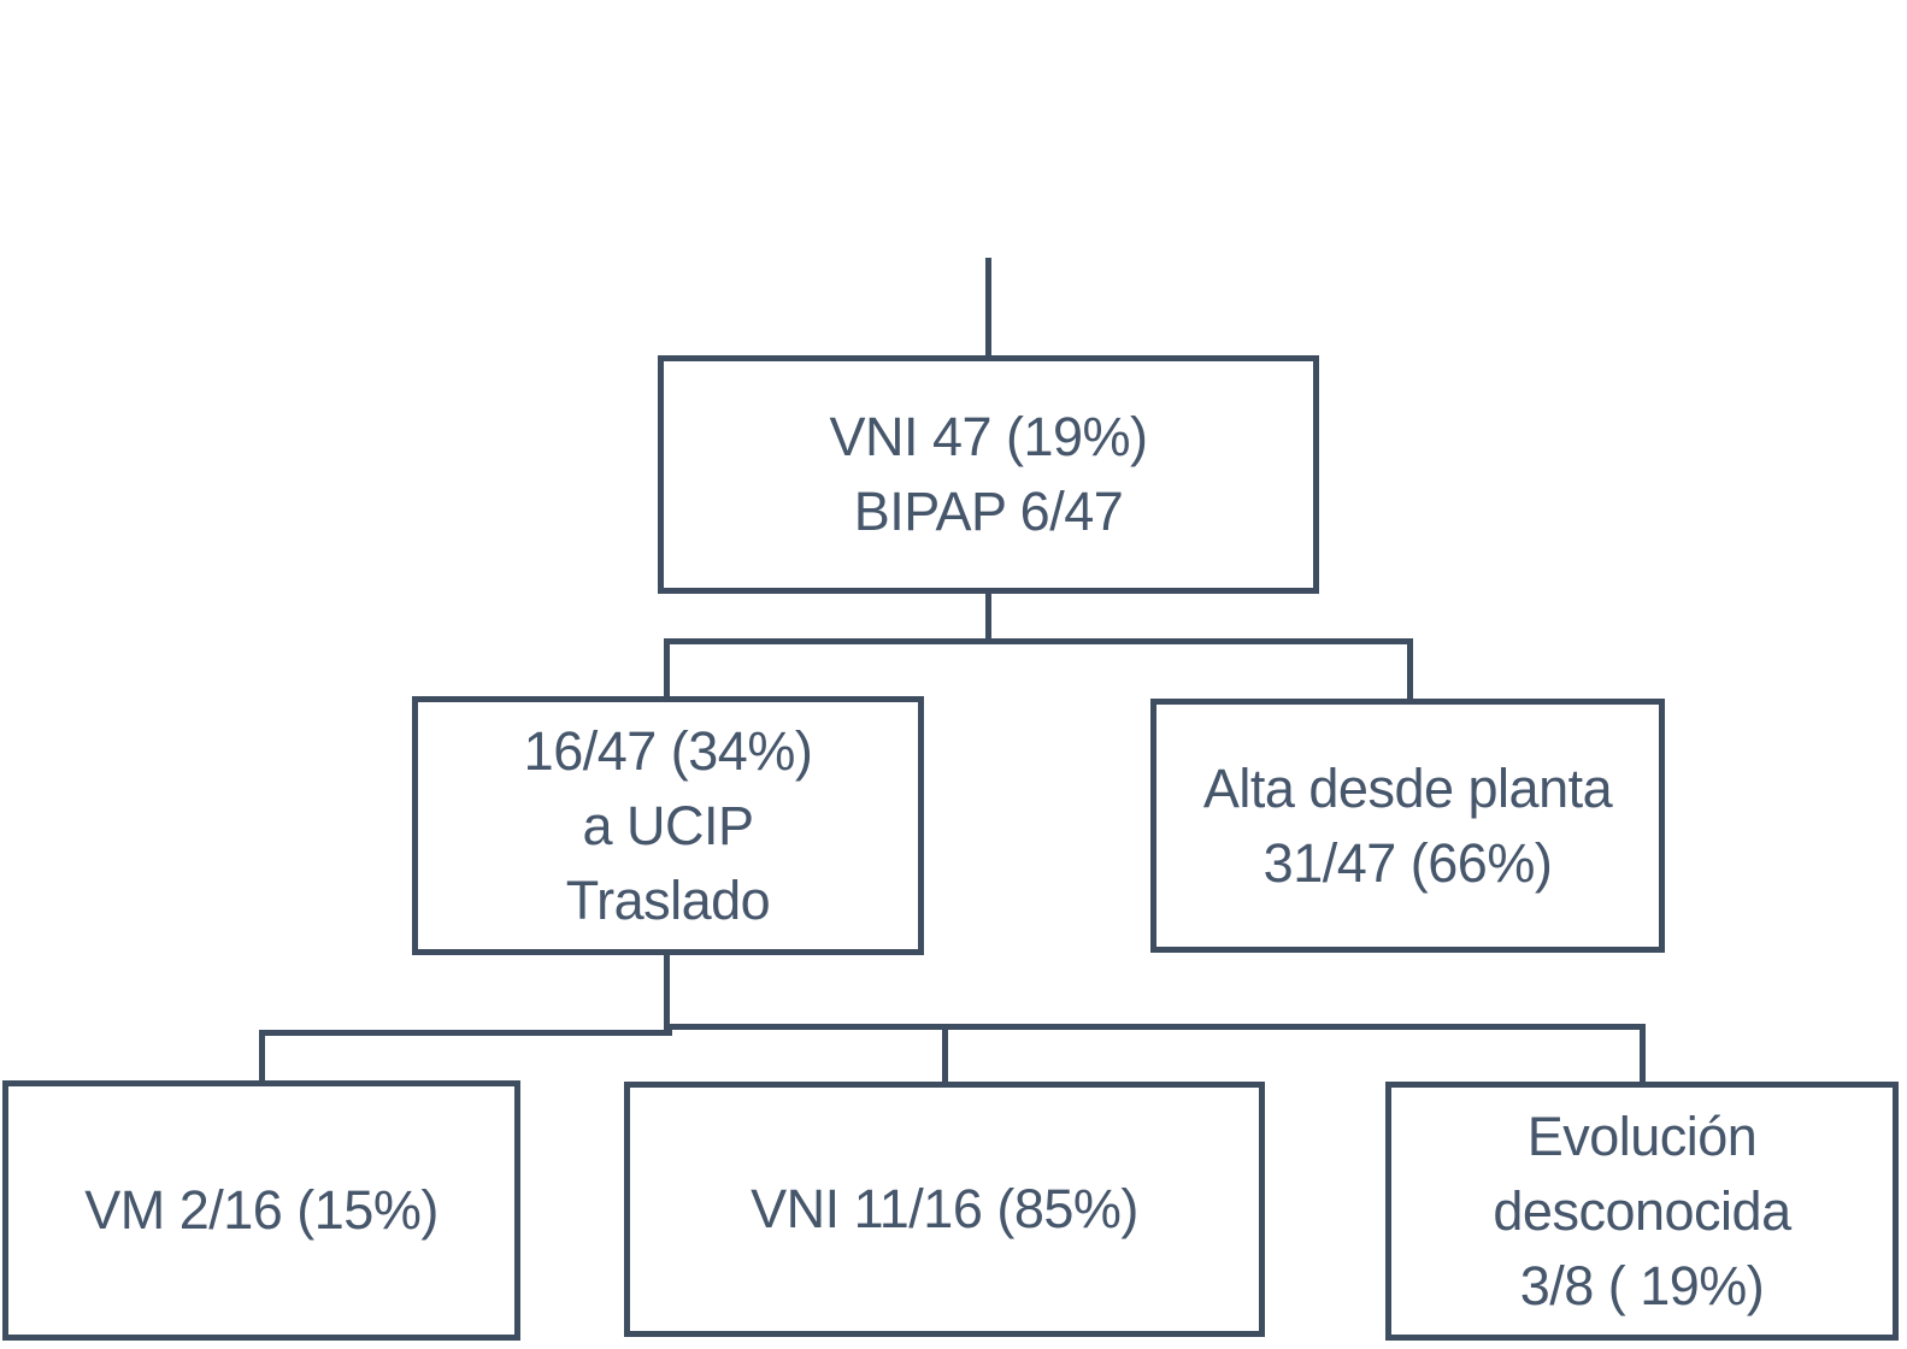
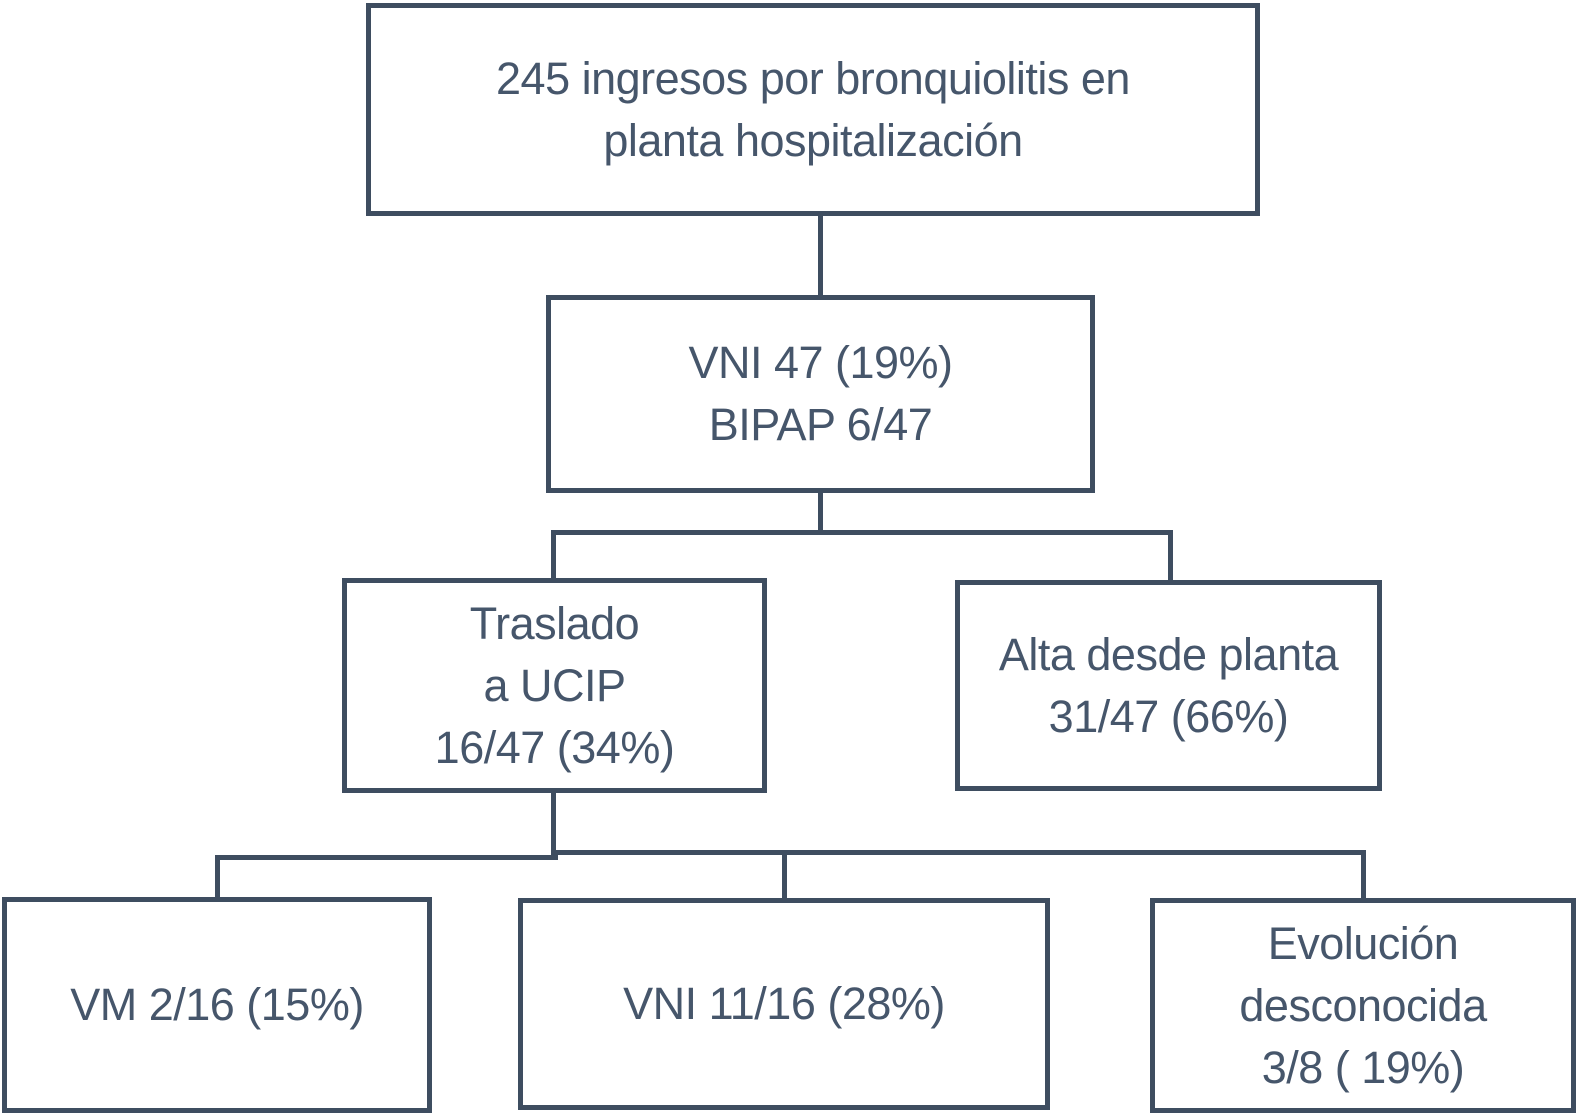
+ 245 ingresos por bronquiolitis en
+ planta hospitalización
  VNI 47 (19%)
  BIPAP 6/47
- 16/47 (34%)
+ Traslado
  a UCIP
- Traslado
+ 16/47 (34%)
  Alta desde planta
  31/47 (66%)
  VM 2/16 (15%)
- VNI 11/16 (85%)
+ VNI 11/16 (28%)
  Evolución
  desconocida
  3/8 ( 19%)
